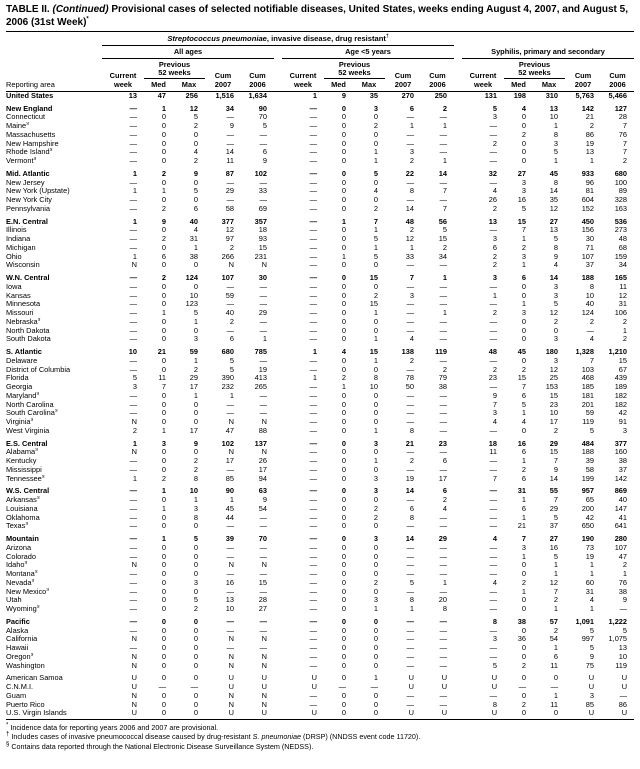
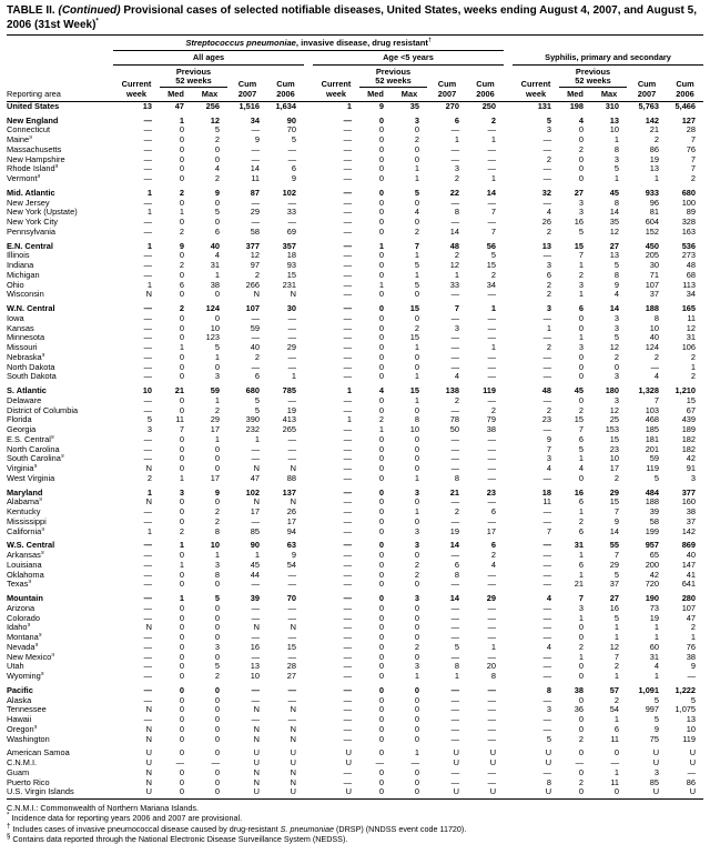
  TABLE II. (Continued) Provisional cases of selected notifiable diseases, United States, weeks ending August 4, 2007, and August 5, 2006 (31st Week)
  	Streptococcus pneumoniae, invasive disease, drug resistant
  	All ages		Age <5 years		Syphilis, primary and secondary
  Reporting area	Currentweek	Previous52 weeks	Cum2007	Cum2006		Currentweek	Previous52 weeks	Cum2007	Cum2006		Currentweek	Previous52 weeks	Cum2007	Cum2006
  Med	Max	Med	Max	Med	Max
  United States	13	47	256	1,516	1,634		1	9	35	270	250		131	198	310	5,763	5,466
  New England	—	1	12	34	90		—	0	3	6	2		5	4	13	142	127
  Connecticut	—	0	5	—	70		—	0	0	—	—		3	0	10	21	28
  Maine	—	0	2	9	5		—	0	2	1	1		—	0	1	2	7
  Massachusetts	—	0	0	—	—		—	0	0	—	—		—	2	8	86	76
  New Hampshire	—	0	0	—	—		—	0	0	—	—		2	0	3	19	7
  Rhode Island	—	0	4	14	6		—	0	1	3	—		—	0	5	13	7
  Vermont	—	0	2	11	9		—	0	1	2	1		—	0	1	1	2
  Mid. Atlantic	1	2	9	87	102		—	0	5	22	14		32	27	45	933	680
  New Jersey	—	0	0	—	—		—	0	0	—	—		—	3	8	96	100
  New York (Upstate)	1	1	5	29	33		—	0	4	8	7		4	3	14	81	89
  New York City	—	0	0	—	—		—	0	0	—	—		26	16	35	604	328
  Pennsylvania	—	2	6	58	69		—	0	2	14	7		2	5	12	152	163
  E.N. Central	1	9	40	377	357		—	1	7	48	56		13	15	27	450	536
- Illinois	—	0	4	12	18		—	0	1	2	5		—	7	13	156	273
+ Illinois	—	0	4	12	18		—	0	1	2	5		—	7	13	205	273
  Indiana	—	2	31	97	93		—	0	5	12	15		3	1	5	30	48
  Michigan	—	0	1	2	15		—	0	1	1	2		6	2	8	71	68
- Ohio	1	6	38	266	231		—	1	5	33	34		2	3	9	107	159
+ Ohio	1	6	38	266	231		—	1	5	33	34		2	3	9	107	113
  Wisconsin	N	0	0	N	N		—	0	0	—	—		2	1	4	37	34
  W.N. Central	—	2	124	107	30		—	0	15	7	1		3	6	14	188	165
  Iowa	—	0	0	—	—		—	0	0	—	—		—	0	3	8	11
  Kansas	—	0	10	59	—		—	0	2	3	—		1	0	3	10	12
  Minnesota	—	0	123	—	—		—	0	15	—	—		—	1	5	40	31
  Missouri	—	1	5	40	29		—	0	1	—	1		2	3	12	124	106
  Nebraska	—	0	1	2	—		—	0	0	—	—		—	0	2	2	2
  North Dakota	—	0	0	—	—		—	0	0	—	—		—	0	0	—	1
  South Dakota	—	0	3	6	1		—	0	1	4	—		—	0	3	4	2
  S. Atlantic	10	21	59	680	785		1	4	15	138	119		48	45	180	1,328	1,210
  Delaware	—	0	1	5	—		—	0	1	2	—		—	0	3	7	15
  District of Columbia	—	0	2	5	19		—	0	0	—	2		2	2	12	103	67
  Florida	5	11	29	390	413		1	2	8	78	79		23	15	25	468	439
  Georgia	3	7	17	232	265		—	1	10	50	38		—	7	153	185	189
- Maryland	—	0	1	1	—		—	0	0	—	—		9	6	15	181	182
+ E.S. Central	—	0	1	1	—		—	0	0	—	—		9	6	15	181	182
  North Carolina	—	0	0	—	—		—	0	0	—	—		7	5	23	201	182
  South Carolina	—	0	0	—	—		—	0	0	—	—		3	1	10	59	42
  Virginia	N	0	0	N	N		—	0	0	—	—		4	4	17	119	91
  West Virginia	2	1	17	47	88		—	0	1	8	—		—	0	2	5	3
- E.S. Central	1	3	9	102	137		—	0	3	21	23		18	16	29	484	377
+ Maryland	1	3	9	102	137		—	0	3	21	23		18	16	29	484	377
  Alabama	N	0	0	N	N		—	0	0	—	—		11	6	15	188	160
  Kentucky	—	0	2	17	26		—	0	1	2	6		—	1	7	39	38
  Mississippi	—	0	2	—	17		—	0	0	—	—		—	2	9	58	37
- Tennessee	1	2	8	85	94		—	0	3	19	17		7	6	14	199	142
+ California	1	2	8	85	94		—	0	3	19	17		7	6	14	199	142
  W.S. Central	—	1	10	90	63		—	0	3	14	6		—	31	55	957	869
  Arkansas	—	0	1	1	9		—	0	0	—	2		—	1	7	65	40
  Louisiana	—	1	3	45	54		—	0	2	6	4		—	6	29	200	147
  Oklahoma	—	0	8	44	—		—	0	2	8	—		—	1	5	42	41
- Texas	—	0	0	—	—		—	0	0	—	—		—	21	37	650	641
+ Texas	—	0	0	—	—		—	0	0	—	—		—	21	37	720	641
  Mountain	—	1	5	39	70		—	0	3	14	29		4	7	27	190	280
  Arizona	—	0	0	—	—		—	0	0	—	—		—	3	16	73	107
  Colorado	—	0	0	—	—		—	0	0	—	—		—	1	5	19	47
  Idaho	N	0	0	N	N		—	0	0	—	—		—	0	1	1	2
  Montana	—	0	0	—	—		—	0	0	—	—		—	0	1	1	1
  Nevada	—	0	3	16	15		—	0	2	5	1		4	2	12	60	76
  New Mexico	—	0	0	—	—		—	0	0	—	—		—	1	7	31	38
  Utah	—	0	5	13	28		—	0	3	8	20		—	0	2	4	9
  Wyoming	—	0	2	10	27		—	0	1	1	8		—	0	1	1	—
  Pacific	—	0	0	—	—		—	0	0	—	—		8	38	57	1,091	1,222
  Alaska	—	0	0	—	—		—	0	0	—	—		—	0	2	5	5
- California	N	0	0	N	N		—	0	0	—	—		3	36	54	997	1,075
+ Tennessee	N	0	0	N	N		—	0	0	—	—		3	36	54	997	1,075
  Hawaii	—	0	0	—	—		—	0	0	—	—		—	0	1	5	13
  Oregon	N	0	0	N	N		—	0	0	—	—		—	0	6	9	10
  Washington	N	0	0	N	N		—	0	0	—	—		5	2	11	75	119
  American Samoa	U	0	0	U	U		U	0	1	U	U		U	0	0	U	U
  C.N.M.I.	U	—	—	U	U		U	—	—	U	U		U	—	—	U	U
  Guam	N	0	0	N	N		—	0	0	—	—		—	0	1	3	—
  Puerto Rico	N	0	0	N	N		—	0	0	—	—		8	2	11	85	86
  U.S. Virgin Islands	U	0	0	U	U		U	0	0	U	U		U	0	0	U	U
+ C.N.M.I.: Commonwealth of Northern Mariana Islands.
  Incidence data for reporting years 2006 and 2007 are provisional.
  Includes cases of invasive pneumococcal disease caused by drug-resistant S. pneumoniae (DRSP) (NNDSS event code 11720).
  Contains data reported through the National Electronic Disease Surveillance System (NEDSS).
